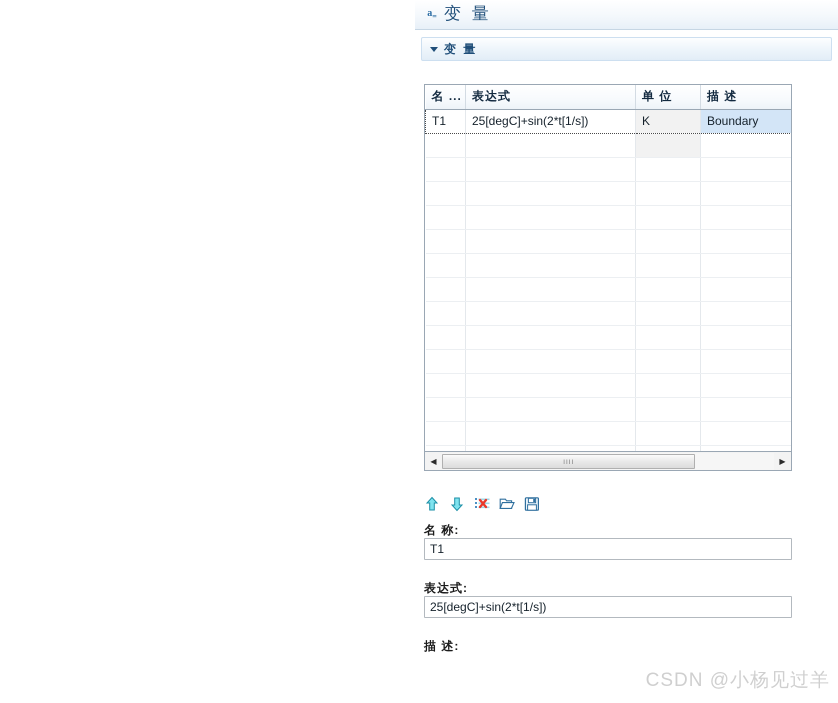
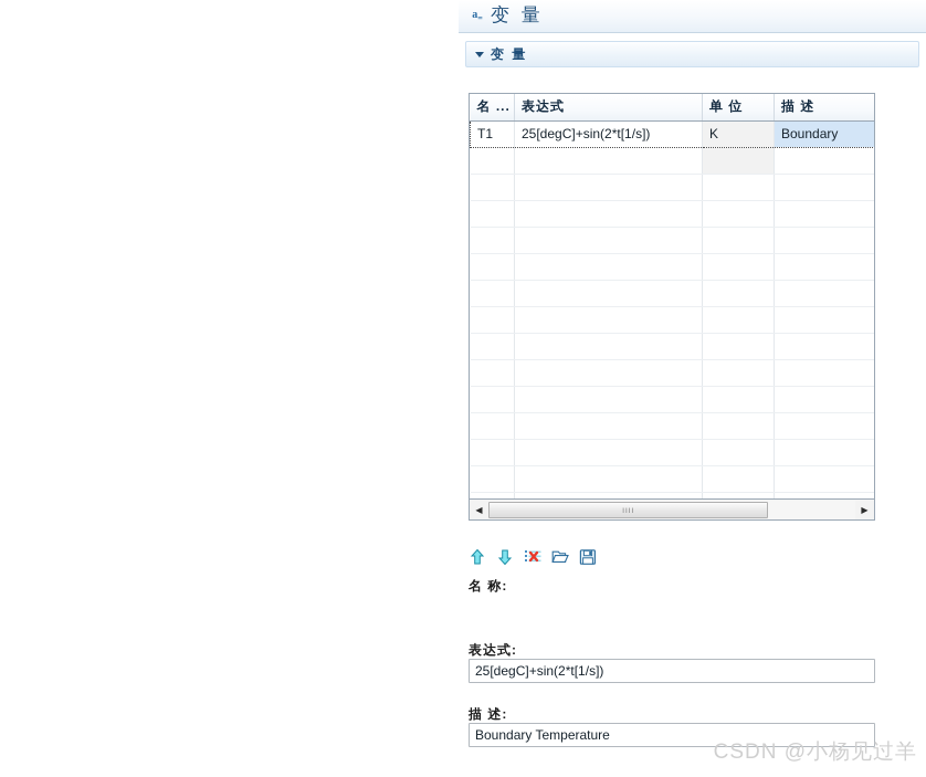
  a=
  变 量
  变 量
  名 ...	表达式	单 位	描 述
  T1	25[degC]+sin(2*t[1/s])	K	Boundary
  ◀
  ıııı
  ▶
  名 称:
- T1
  表达式:
  25[degC]+sin(2*t[1/s])
  描 述:
+ Boundary Temperature
  CSDN @小杨见过羊
